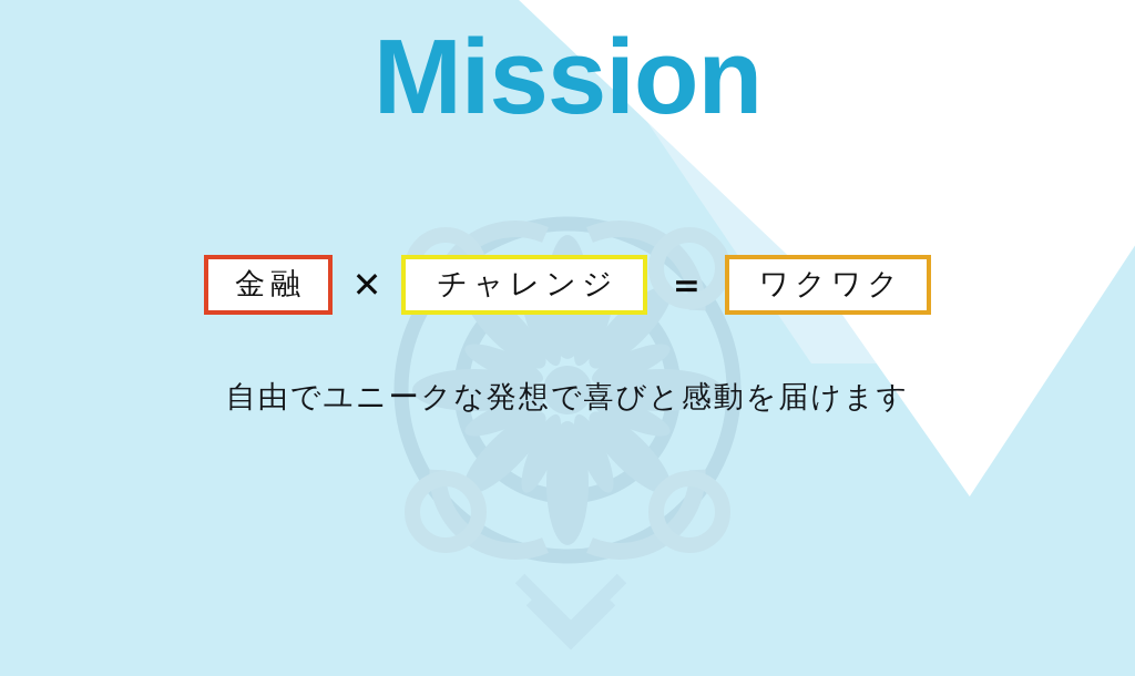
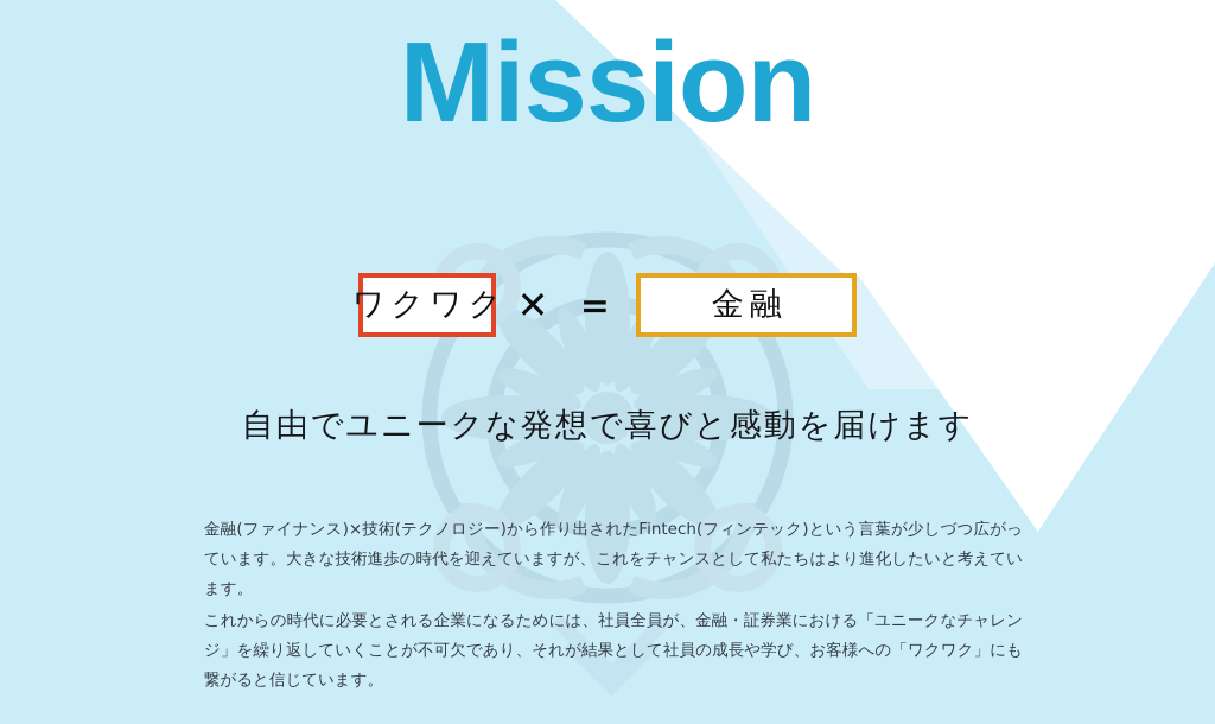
  Mission
- 金融
+ ワクワク
  ✕
- チャレンジ
  ＝
- ワクワク
+ 金融
  自由でユニークな発想で喜びと感動を届けます
+ 金融(ファイナンス)×技術(テクノロジー)から作り出されたFintech(フィンテック)という言葉が少しづつ広がっています。大きな技術進歩の時代を迎えていますが、これをチャンスとして私たちはより進化したいと考えています。
+ これからの時代に必要とされる企業になるためには、社員全員が、金融・証券業における「ユニークなチャレンジ」を繰り返していくことが不可欠であり、それが結果として社員の成長や学び、お客様への「ワクワク」にも繋がると信じています。
